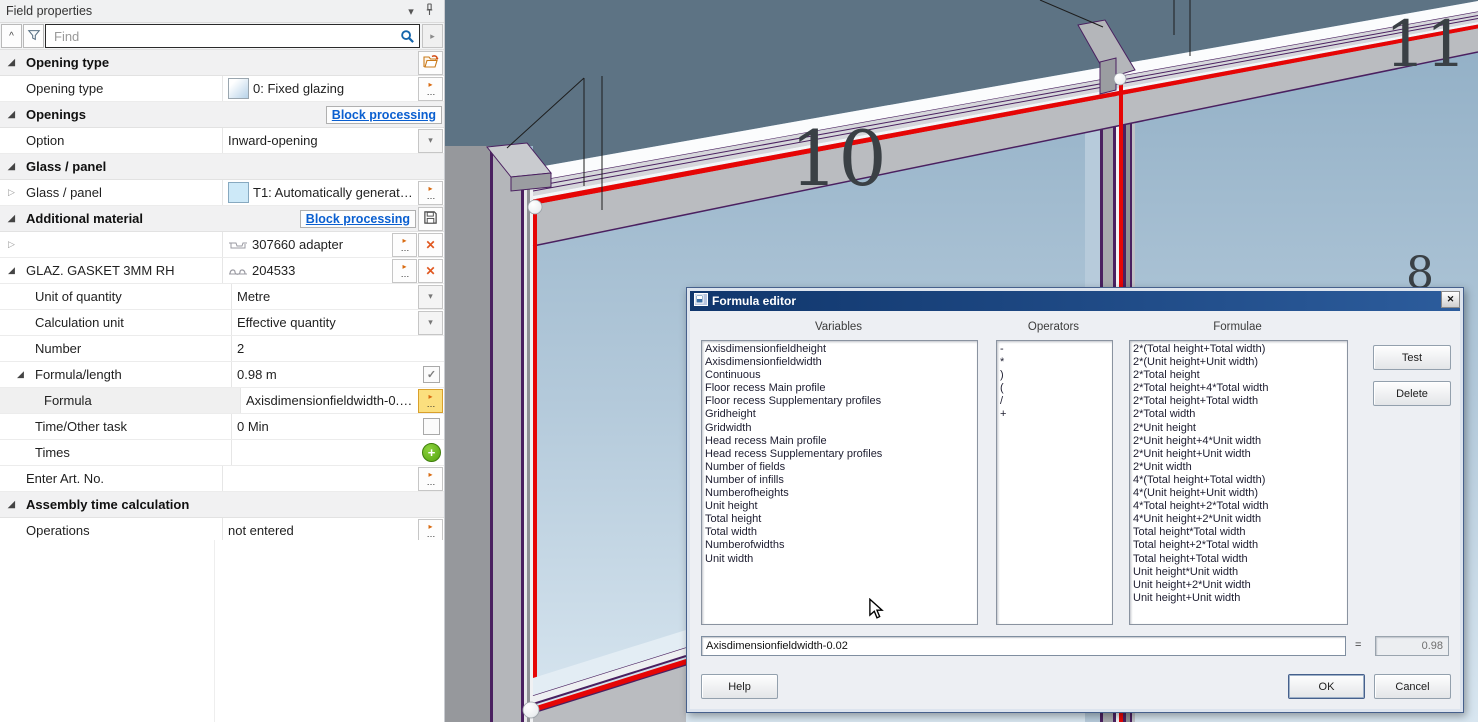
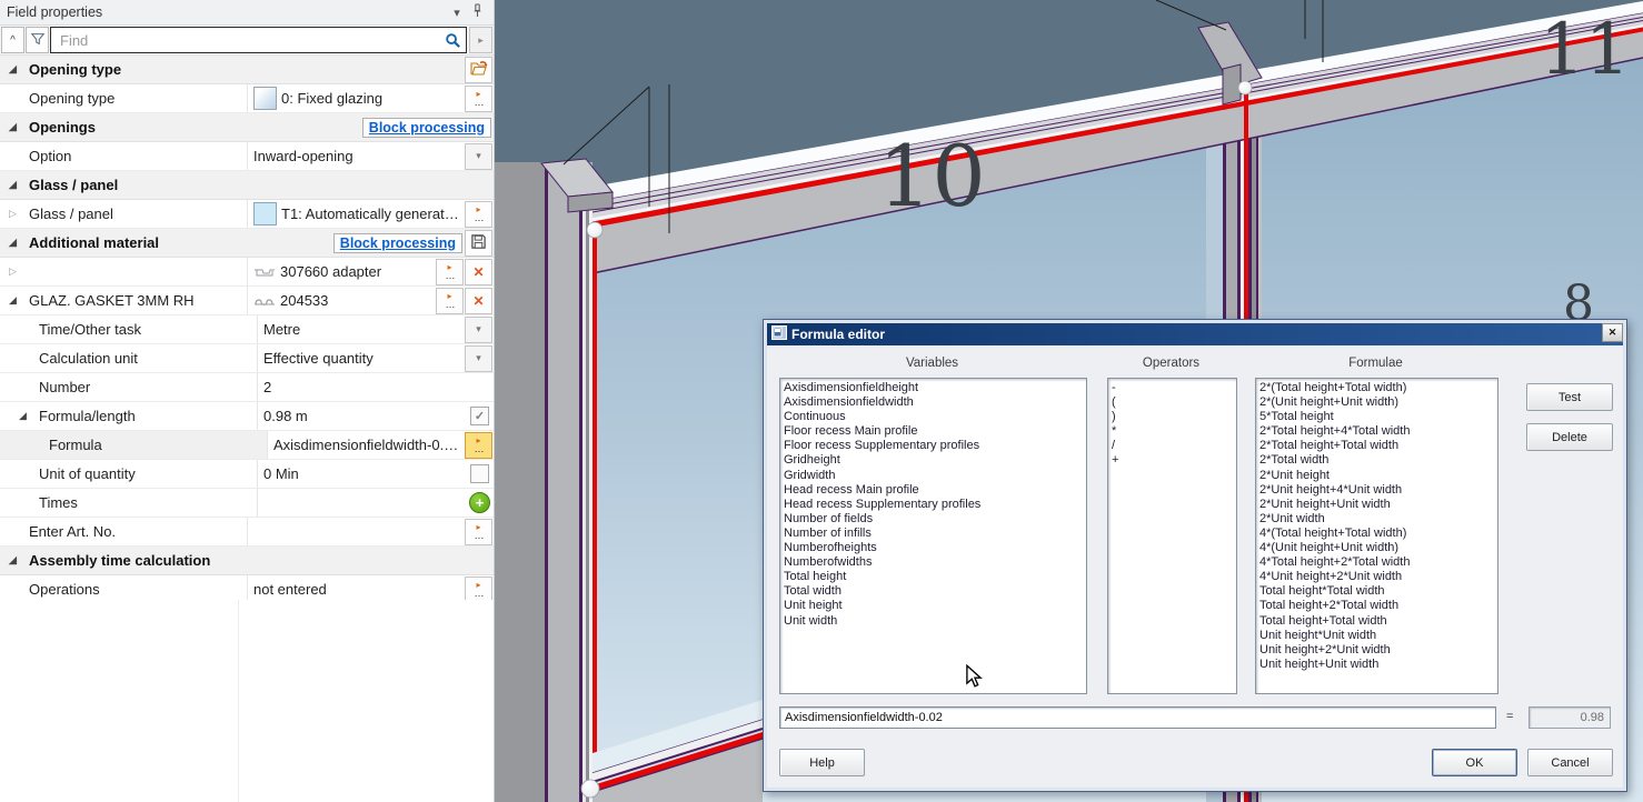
  10
  11
  8
  Field properties
  ▾
  ^
  Find
  ▸
  ◢
  Opening type
  Opening type
  0: Fixed glazing
  ▸
  …
  ◢
  Openings
  Block processing
  Option
  Inward-opening
  ▾
  ◢
  Glass / panel
  ▷
  Glass / panel
  T1: Automatically generated.
  ▸
  …
  ◢
  Additional material
  Block processing
  ▷
  307660 adapter
  ▸
  …
  ✕
  ◢
  GLAZ. GASKET 3MM RH
  204533
  ▸
  …
  ✕
- Unit of quantity
+ Time/Other task
  Metre
  ▾
  Calculation unit
  Effective quantity
  ▾
  Number
  2
  ◢
  Formula/length
  0.98 m
  ✓
  Formula
  Axisdimensionfieldwidth-0.02
  ▸
  …
- Time/Other task
+ Unit of quantity
  0 Min
  Times
  +
  Enter Art. No.
  ▸
  …
  ◢
  Assembly time calculation
  Operations
  not entered
  ▸
  …
  Formula editor
  ✕
  Variables
  Operators
  Formulae
  Axisdimensionfieldheight
  Axisdimensionfieldwidth
  Continuous
  Floor recess Main profile
  Floor recess Supplementary profiles
  Gridheight
  Gridwidth
  Head recess Main profile
  Head recess Supplementary profiles
  Number of fields
  Number of infills
  Numberofheights
- Unit height
+ Numberofwidths
  Total height
  Total width
- Numberofwidths
+ Unit height
  Unit width
  -
- *
+ (
  )
- (
+ *
  /
  +
  2*(Total height+Total width)
  2*(Unit height+Unit width)
- 2*Total height
+ 5*Total height
  2*Total height+4*Total width
  2*Total height+Total width
  2*Total width
  2*Unit height
  2*Unit height+4*Unit width
  2*Unit height+Unit width
  2*Unit width
  4*(Total height+Total width)
  4*(Unit height+Unit width)
  4*Total height+2*Total width
  4*Unit height+2*Unit width
  Total height*Total width
  Total height+2*Total width
  Total height+Total width
  Unit height*Unit width
  Unit height+2*Unit width
  Unit height+Unit width
  Test
  Delete
  Axisdimensionfieldwidth-0.02
  =
  0.98
  Help
  OK
  Cancel
